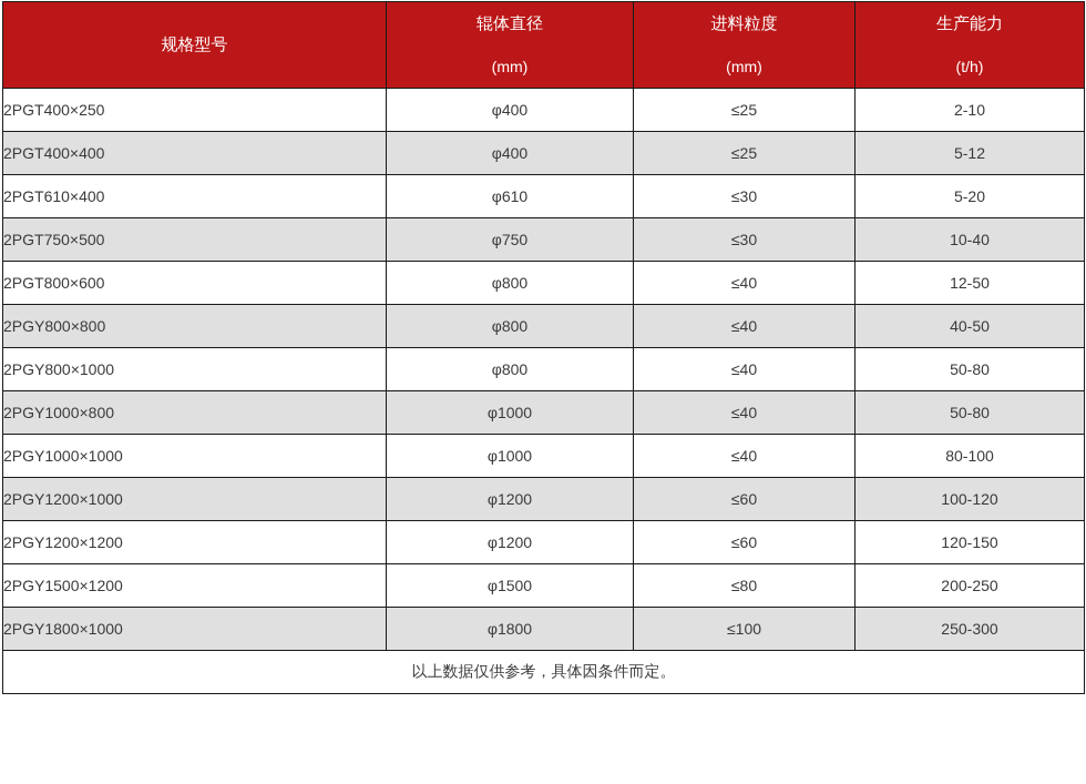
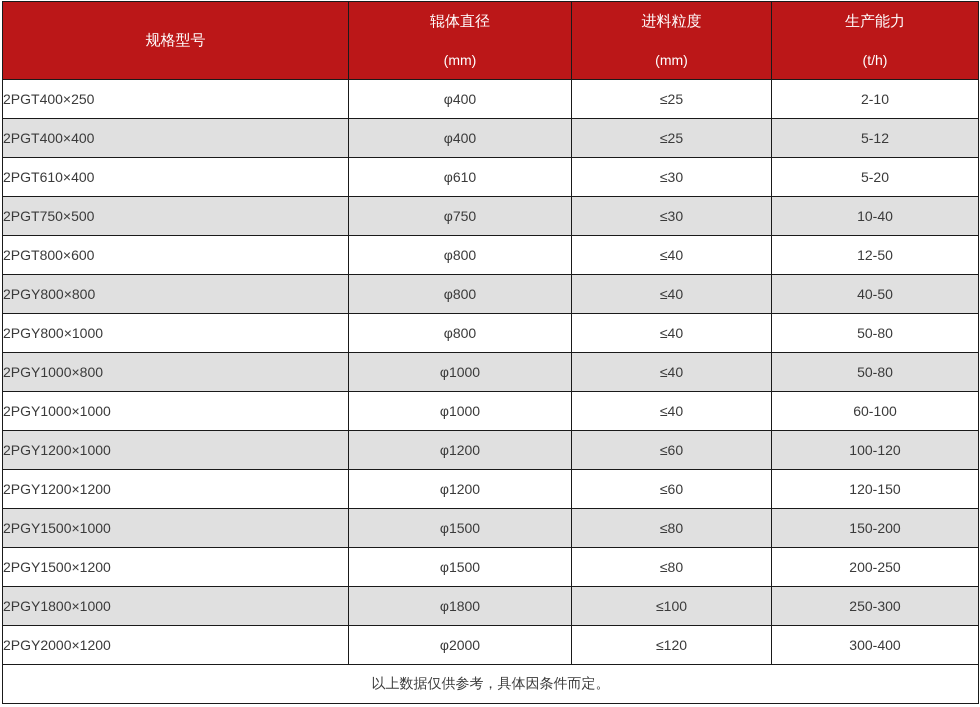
  规格型号	辊体直径 (mm)	进料粒度 (mm)	生产能力 (t/h)
  2PGT400×250	φ400	≤25	2-10
  2PGT400×400	φ400	≤25	5-12
  2PGT610×400	φ610	≤30	5-20
  2PGT750×500	φ750	≤30	10-40
  2PGT800×600	φ800	≤40	12-50
  2PGY800×800	φ800	≤40	40-50
  2PGY800×1000	φ800	≤40	50-80
  2PGY1000×800	φ1000	≤40	50-80
- 2PGY1000×1000	φ1000	≤40	80-100
+ 2PGY1000×1000	φ1000	≤40	60-100
  2PGY1200×1000	φ1200	≤60	100-120
  2PGY1200×1200	φ1200	≤60	120-150
+ 2PGY1500×1000	φ1500	≤80	150-200
  2PGY1500×1200	φ1500	≤80	200-250
  2PGY1800×1000	φ1800	≤100	250-300
+ 2PGY2000×1200	φ2000	≤120	300-400
  以上数据仅供参考，具体因条件而定。
